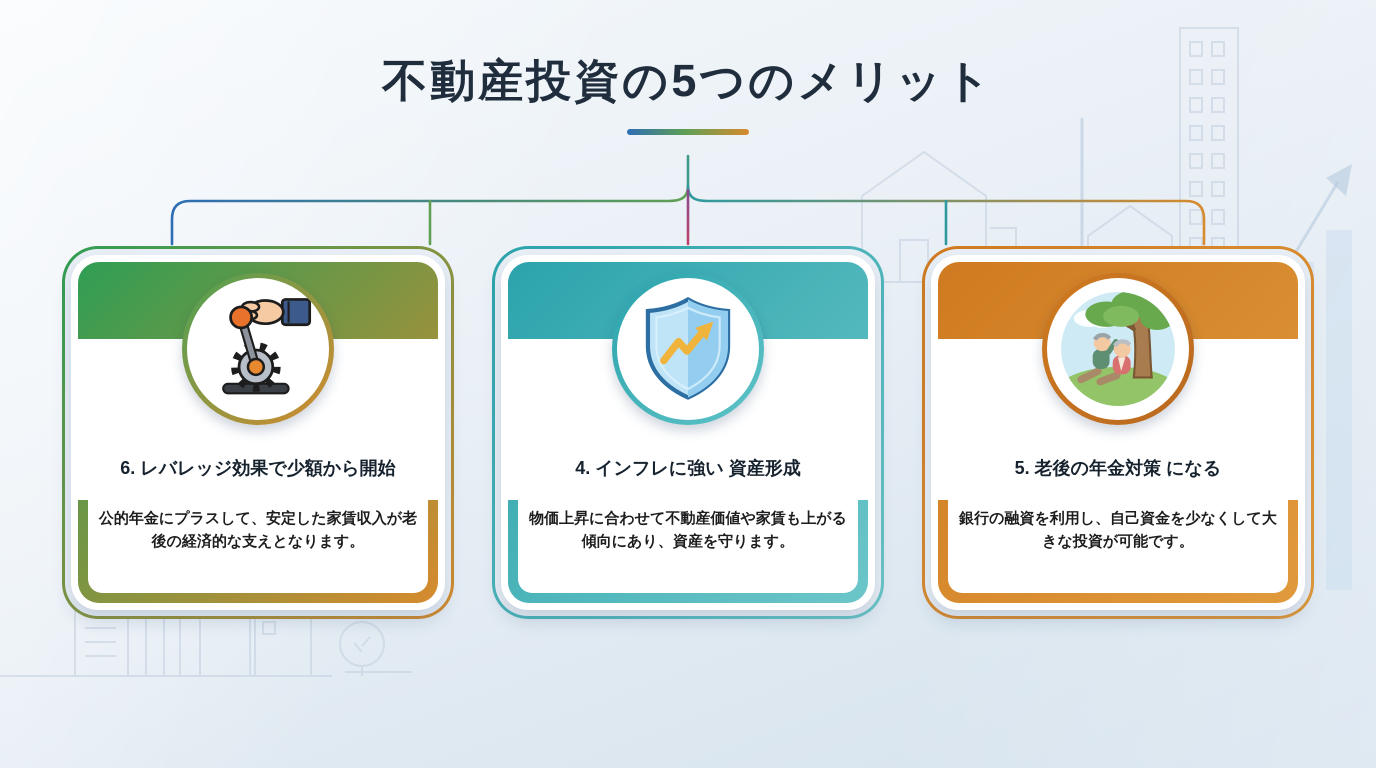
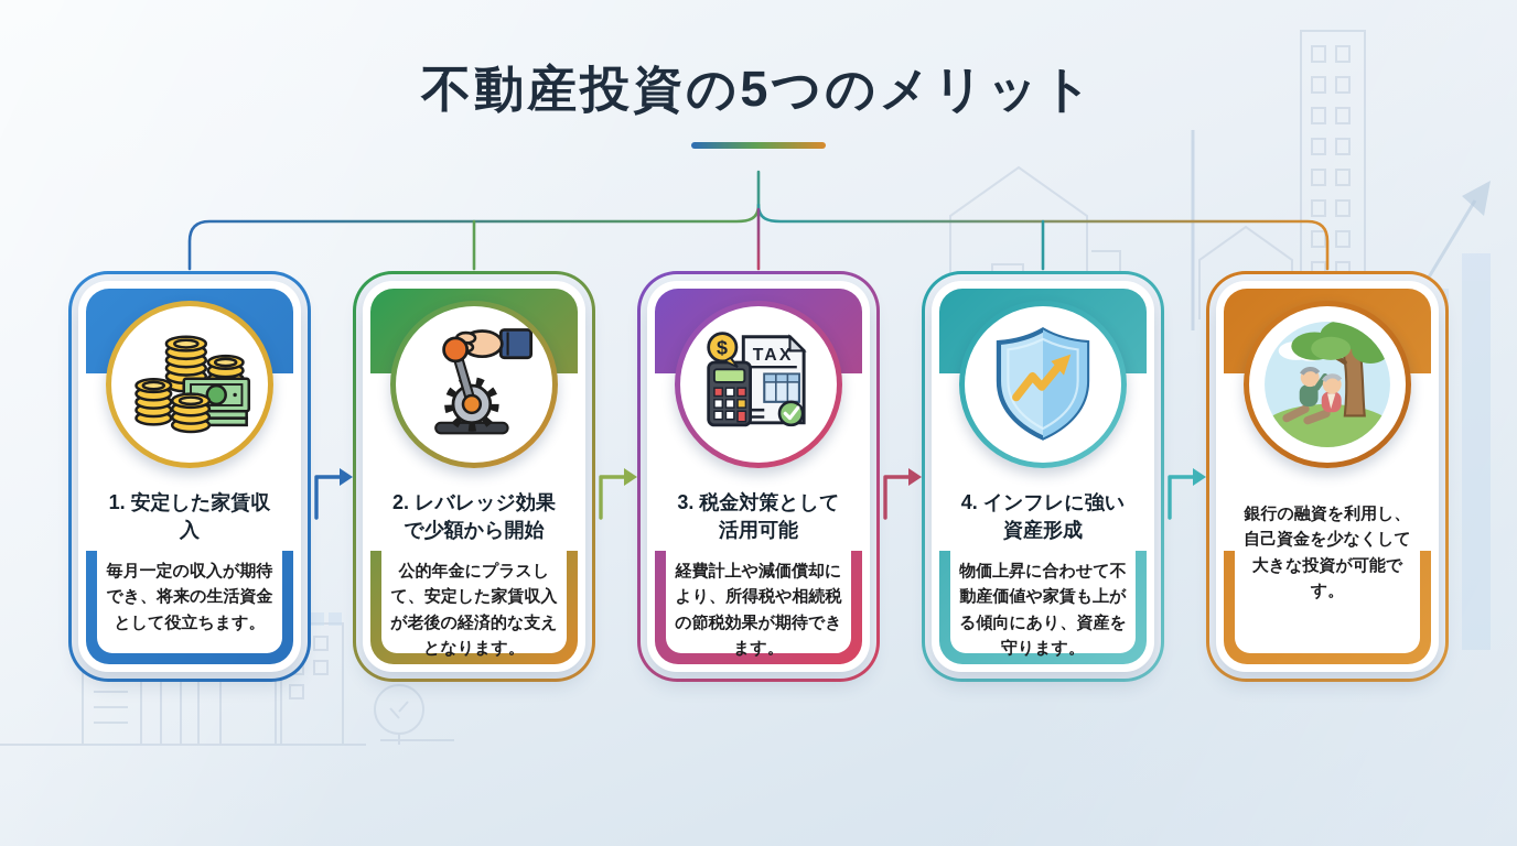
  不動産投資の5つのメリット
+ 1. 安定した家賃収入
+ 毎月一定の収入が期待でき、将来の生活資金として役立ちます。
- 6. レバレッジ効果で少額から開始
+ 2. レバレッジ効果で少額から開始
  公的年金にプラスして、安定した家賃収入が老後の経済的な支えとなります。
+ 3. 税金対策として活用可能
+ 経費計上や減価償却により、所得税や相続税の節税効果が期待できます。
+ TAX
+ $
  4. インフレに強い 資産形成
  物価上昇に合わせて不動産価値や家賃も上がる傾向にあり、資産を守ります。
- 5. 老後の年金対策 になる
  銀行の融資を利用し、自己資金を少なくして大きな投資が可能です。
